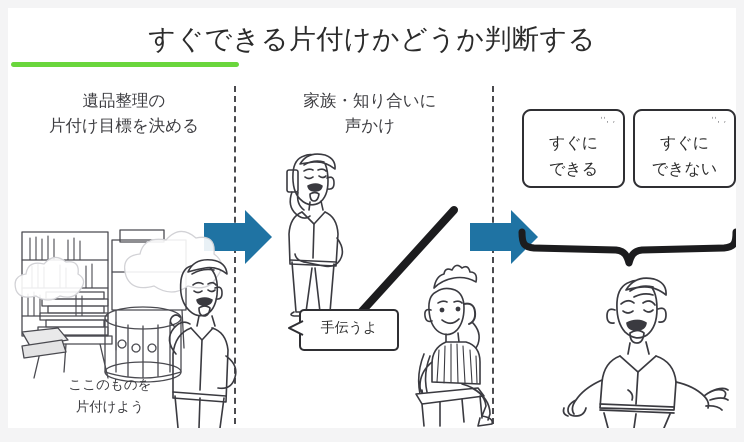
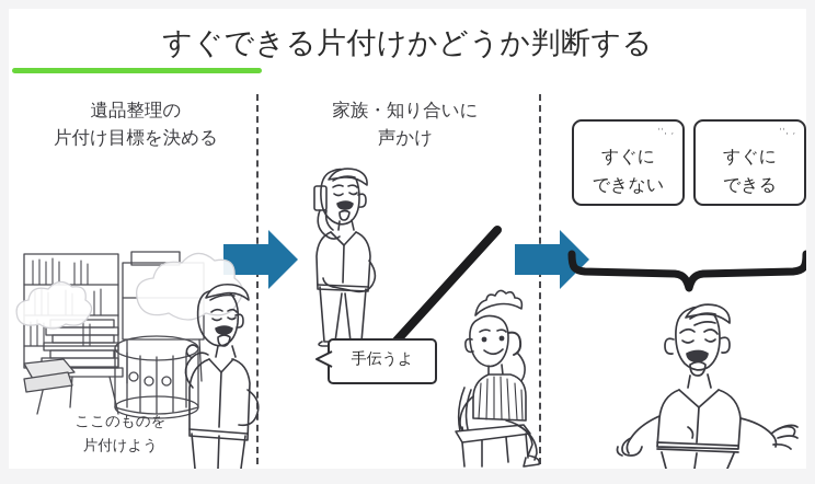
  すぐできる片付けかどうか判断する
  遺品整理の
  片付け目標を決める
  家族・知り合いに
  声かけ
  ''‚ ,
  すぐに
- できる
+ できない
  ''‚ ,
  すぐに
- できない
+ できる
  ここのものを
  片付けよう
  手伝うよ
